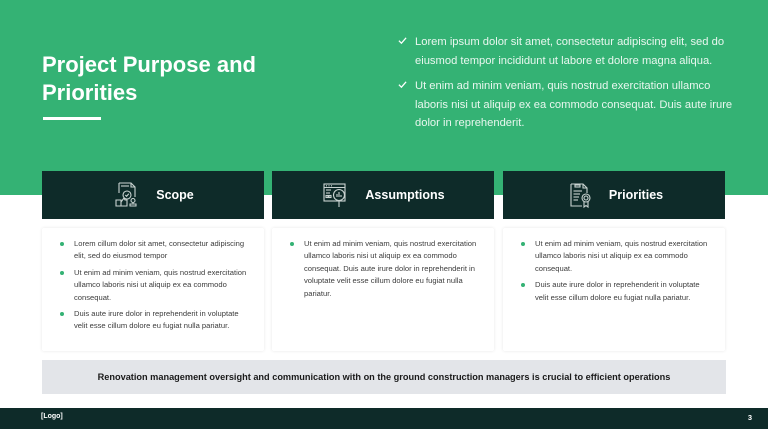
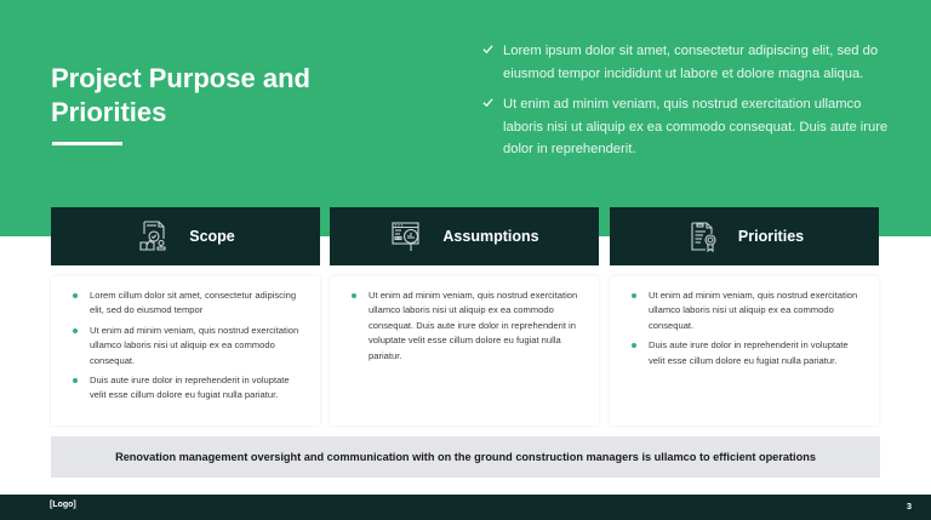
  Project Purpose and Priorities
  Lorem ipsum dolor sit amet, consectetur adipiscing elit, sed do eiusmod tempor incididunt ut labore et dolore magna aliqua.
  Ut enim ad minim veniam, quis nostrud exercitation ullamco laboris nisi ut aliquip ex ea commodo consequat. Duis aute irure dolor in reprehenderit.
  Scope
  Lorem cillum dolor sit amet, consectetur adipiscing elit, sed do eiusmod tempor
  Ut enim ad minim veniam, quis nostrud exercitation ullamco laboris nisi ut aliquip ex ea commodo consequat.
  Duis aute irure dolor in reprehenderit in voluptate velit esse cillum dolore eu fugiat nulla pariatur.
  Assumptions
  Ut enim ad minim veniam, quis nostrud exercitation ullamco laboris nisi ut aliquip ex ea commodo consequat. Duis aute irure dolor in reprehenderit in voluptate velit esse cillum dolore eu fugiat nulla pariatur.
  Priorities
  Ut enim ad minim veniam, quis nostrud exercitation ullamco laboris nisi ut aliquip ex ea commodo consequat.
  Duis aute irure dolor in reprehenderit in voluptate velit esse cillum dolore eu fugiat nulla pariatur.
- Renovation management oversight and communication with on the ground construction managers is crucial to efficient operations
+ Renovation management oversight and communication with on the ground construction managers is ullamco to efficient operations
  3
